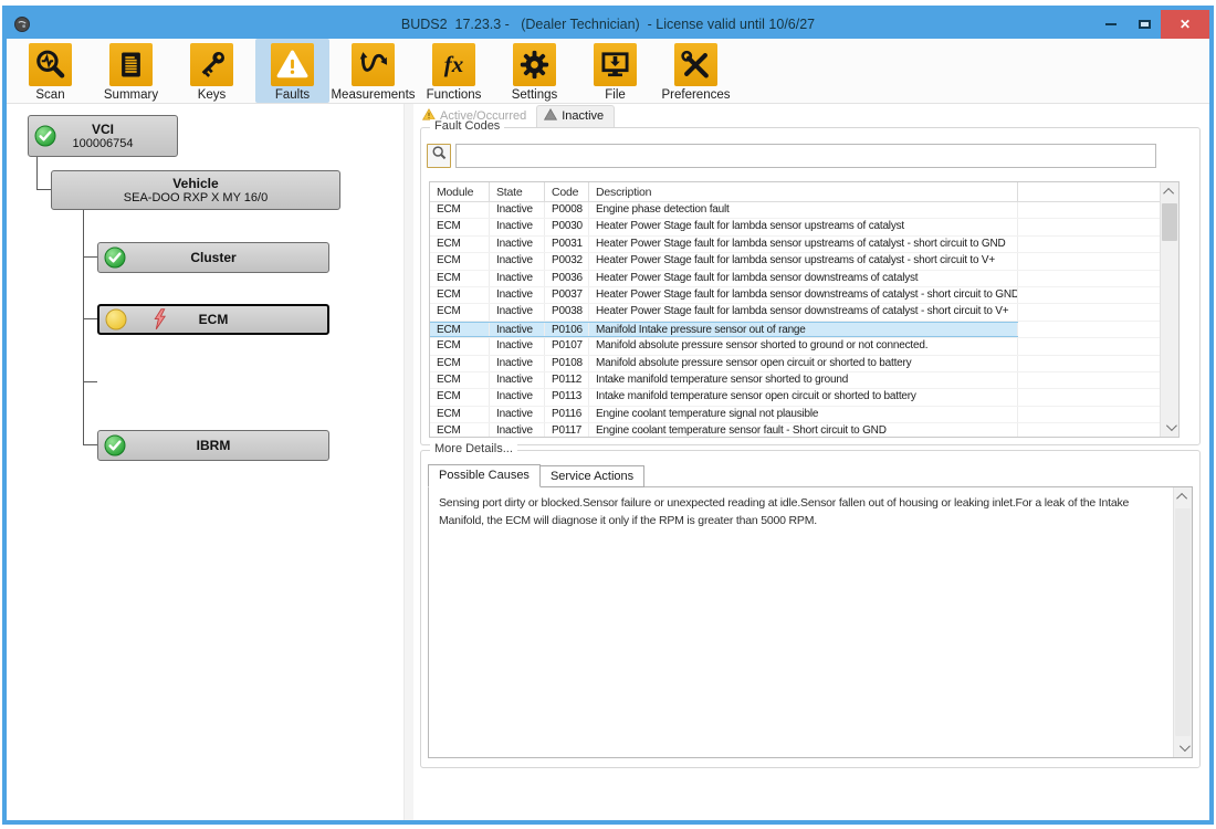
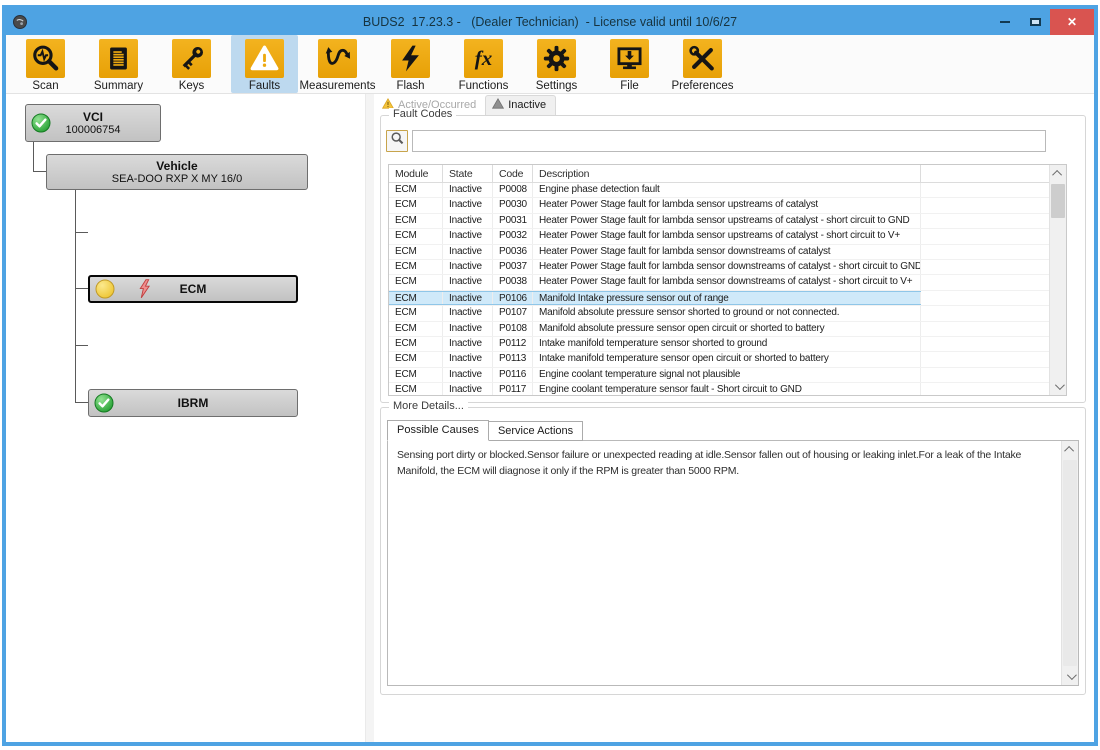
  BUDS2 17.23.3 - (Dealer Technician) - License valid until 10/6/27
  ✕
  Scan
  Summary
  Keys
  Faults
  Measurements
+ Flash
  fx
  Functions
  Settings
  File
  Preferences
  VCI
  100006754
  Vehicle
  SEA-DOO RXP X MY 16/0
- Cluster
  ECM
  IBRM
  Active/Occurred
  Inactive
  Fault Codes
  Module
  State
  Code
  Description
  ECM
  Inactive
  P0008
  Engine phase detection fault
  ECM
  Inactive
  P0030
  Heater Power Stage fault for lambda sensor upstreams of catalyst
  ECM
  Inactive
  P0031
  Heater Power Stage fault for lambda sensor upstreams of catalyst - short circuit to GND
  ECM
  Inactive
  P0032
  Heater Power Stage fault for lambda sensor upstreams of catalyst - short circuit to V+
  ECM
  Inactive
  P0036
  Heater Power Stage fault for lambda sensor downstreams of catalyst
  ECM
  Inactive
  P0037
  Heater Power Stage fault for lambda sensor downstreams of catalyst - short circuit to GND
  ECM
  Inactive
  P0038
  Heater Power Stage fault for lambda sensor downstreams of catalyst - short circuit to V+
  ECM
  Inactive
  P0106
  Manifold Intake pressure sensor out of range
  ECM
  Inactive
  P0107
  Manifold absolute pressure sensor shorted to ground or not connected.
  ECM
  Inactive
  P0108
  Manifold absolute pressure sensor open circuit or shorted to battery
  ECM
  Inactive
  P0112
  Intake manifold temperature sensor shorted to ground
  ECM
  Inactive
  P0113
  Intake manifold temperature sensor open circuit or shorted to battery
  ECM
  Inactive
  P0116
  Engine coolant temperature signal not plausible
  ECM
  Inactive
  P0117
  Engine coolant temperature sensor fault - Short circuit to GND
  More Details...
  Possible Causes
  Service Actions
  Sensing port dirty or blocked.Sensor failure or unexpected reading at idle.Sensor fallen out of housing or leaking inlet.For a leak of the Intake Manifold, the ECM will diagnose it only if the RPM is greater than 5000 RPM.
